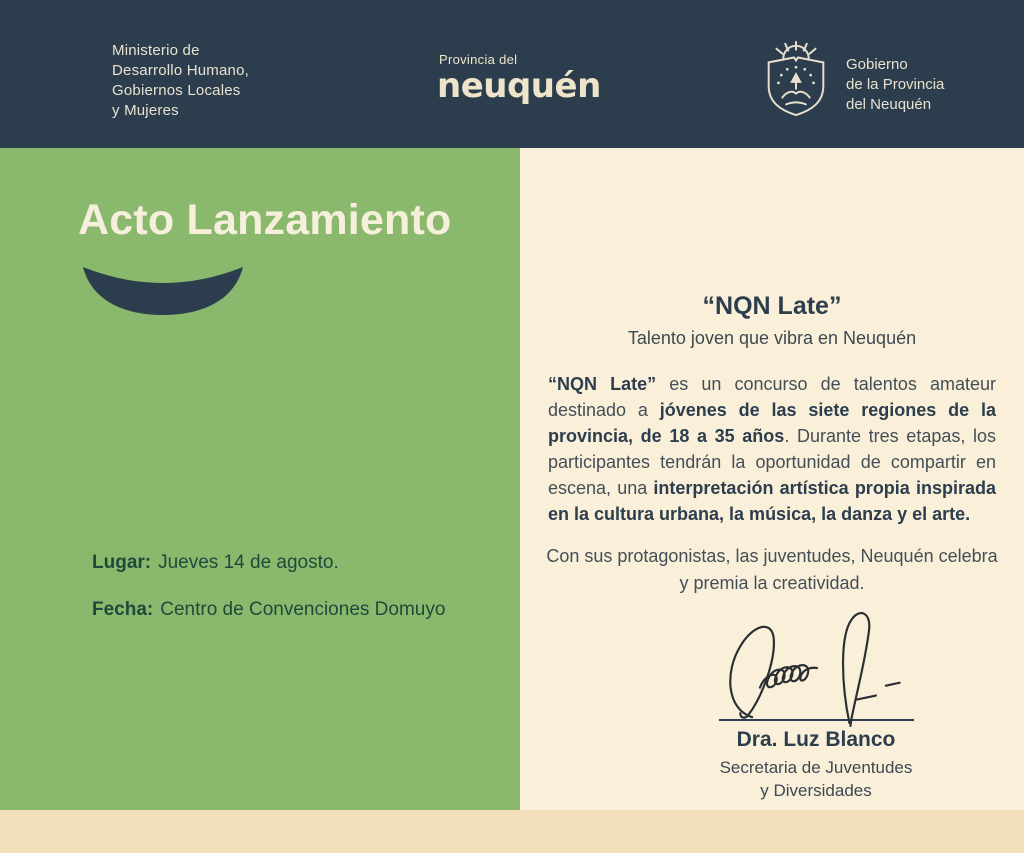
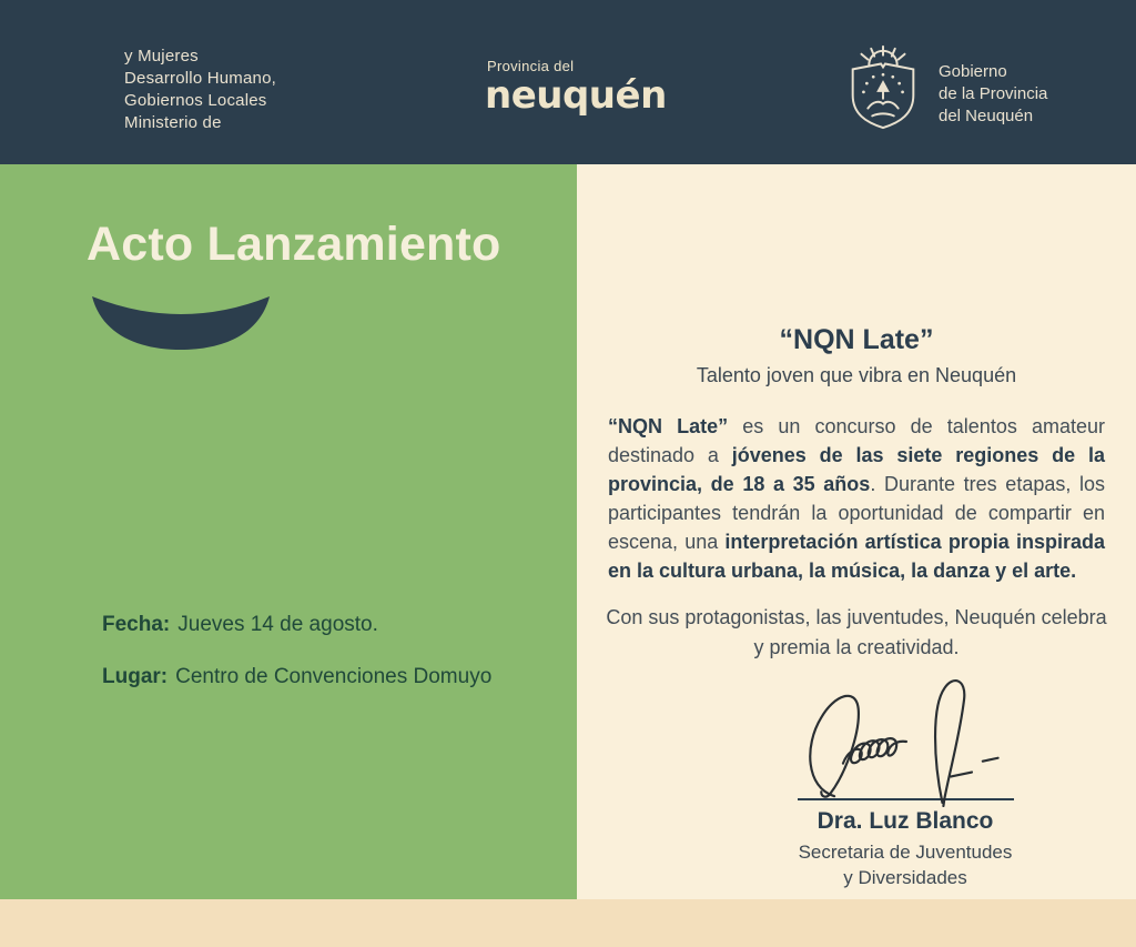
- Ministerio de
+ y Mujeres
  Desarrollo Humano,
  Gobiernos Locales
- y Mujeres
+ Ministerio de
  Provincia del
  neuquén
  Gobierno
  de la Provincia
  del Neuquén
  Acto Lanzamiento
- Lugar: Jueves 14 de agosto.
+ Fecha: Jueves 14 de agosto.
- Fecha: Centro de Convenciones Domuyo
+ Lugar: Centro de Convenciones Domuyo
  “NQN Late”
  Talento joven que vibra en Neuquén
  “NQN Late” es un concurso de talentos amateur destinado a jóvenes de las siete regiones de la provincia, de 18 a 35 años. Durante tres etapas, los participantes tendrán la oportunidad de compartir en escena, una interpretación artística propia inspirada en la cultura urbana, la música, la danza y el arte.
  Con sus protagonistas, las juventudes, Neuquén celebra
  y premia la creatividad.
  Dra. Luz Blanco
  Secretaria de Juventudes
  y Diversidades
